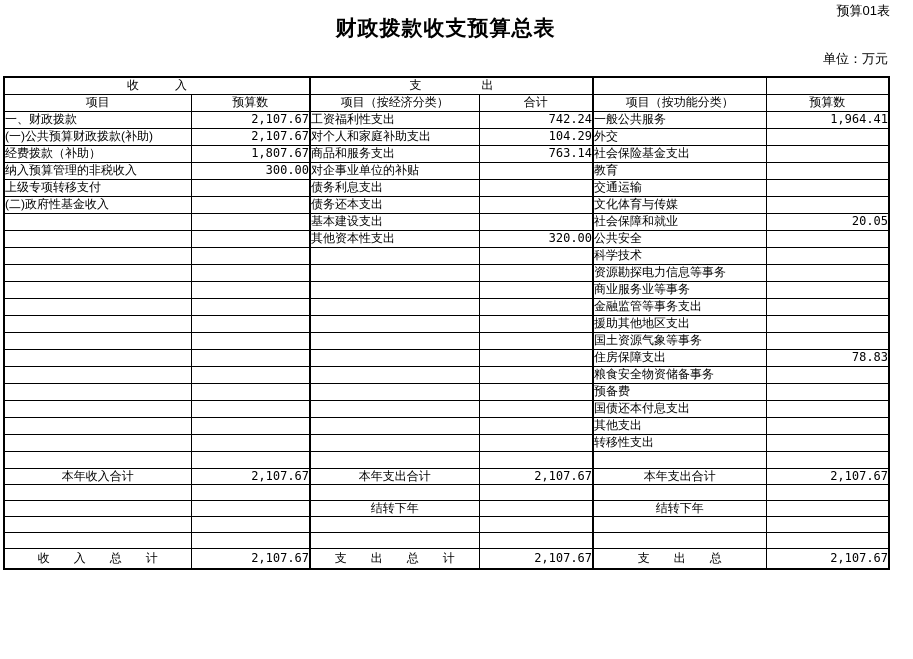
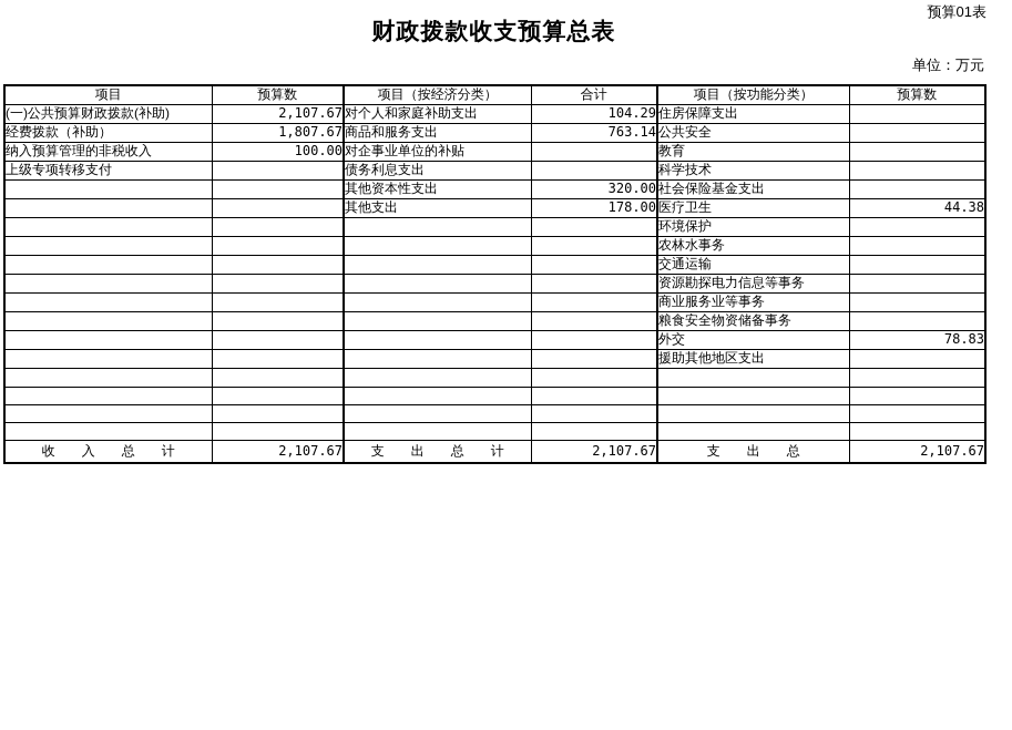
  预算01表
  财政拨款收支预算总表
  单位：万元
- 收 入	支 出
  项目	预算数	项目（按经济分类）	合计	项目（按功能分类）	预算数
- 一、财政拨款	2,107.67	工资福利性支出	742.24	一般公共服务	1,964.41
- (一)公共预算财政拨款(补助)	2,107.67	对个人和家庭补助支出	104.29	外交
+ (一)公共预算财政拨款(补助)	2,107.67	对个人和家庭补助支出	104.29	住房保障支出
- 经费拨款（补助）	1,807.67	商品和服务支出	763.14	社会保险基金支出
+ 经费拨款（补助）	1,807.67	商品和服务支出	763.14	公共安全
- 纳入预算管理的非税收入	300.00	对企事业单位的补贴		教育
+ 纳入预算管理的非税收入	100.00	对企事业单位的补贴		教育
- 上级专项转移支付		债务利息支出		交通运输
+ 上级专项转移支付		债务利息支出		科学技术
- (二)政府性基金收入		债务还本支出		文化体育与传媒
- 		基本建设支出		社会保障和就业	20.05
- 		其他资本性支出	320.00	公共安全
+ 		其他资本性支出	320.00	社会保险基金支出
+ 		其他支出	178.00	医疗卫生	44.38
+ 				环境保护
+ 				农林水事务
- 				科学技术
+ 				交通运输
  				资源勘探电力信息等事务
  				商业服务业等事务
- 				金融监管等事务支出
- 				援助其他地区支出
+ 				粮食安全物资储备事务
- 				国土资源气象等事务
- 				住房保障支出	78.83
+ 				外交	78.83
- 				粮食安全物资储备事务
+ 				援助其他地区支出
- 				预备费
- 				国债还本付息支出
- 				其他支出
- 				转移性支出
- 本年收入合计	2,107.67	本年支出合计	2,107.67	本年支出合计	2,107.67
- 		结转下年		结转下年
  收 入 总 计	2,107.67	支 出 总 计	2,107.67	支 出 总	2,107.67
